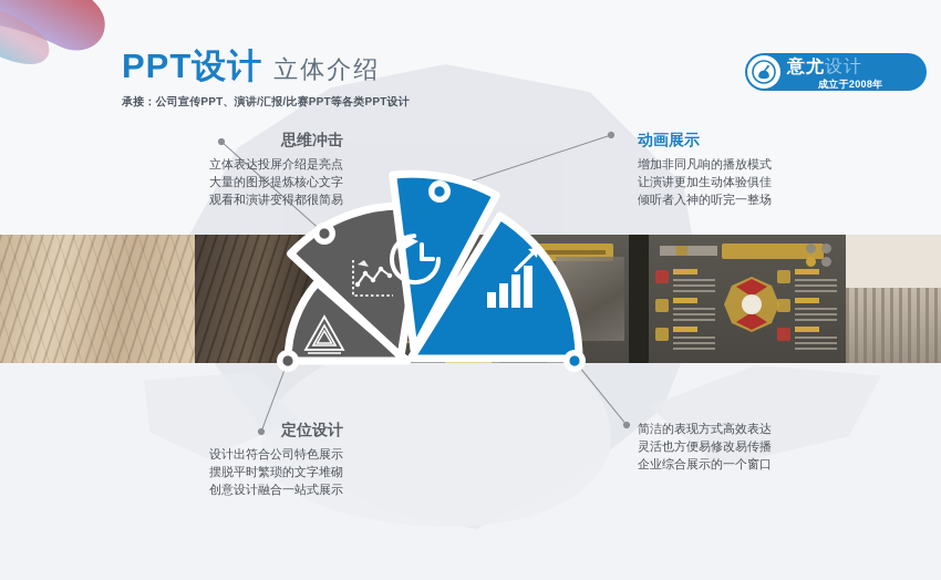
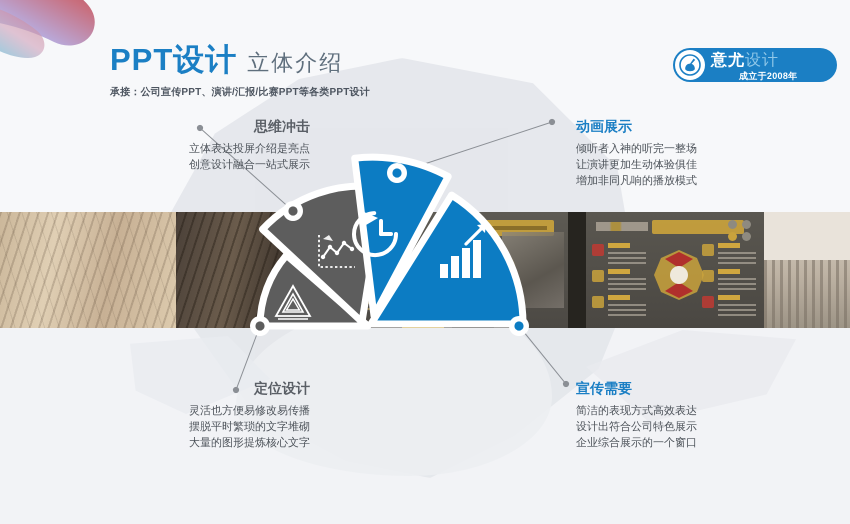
  PPT设计
  立体介绍
  承接：公司宣传PPT、演讲/汇报/比赛PPT等各类PPT设计
  意尤设计
  成立于2008年
  思维冲击
  立体表达投屏介绍是亮点
- 大量的图形提炼核心文字
+ 创意设计融合一站式展示
- 观看和演讲变得都很简易
  动画展示
- 增加非同凡响的播放模式
+ 倾听者入神的听完一整场
  让演讲更加生动体验俱佳
- 倾听者入神的听完一整场
+ 增加非同凡响的播放模式
  定位设计
- 设计出符合公司特色展示
+ 灵活也方便易修改易传播
  摆脱平时繁琐的文字堆砌
- 创意设计融合一站式展示
+ 大量的图形提炼核心文字
+ 宣传需要
  简洁的表现方式高效表达
- 灵活也方便易修改易传播
+ 设计出符合公司特色展示
  企业综合展示的一个窗口
